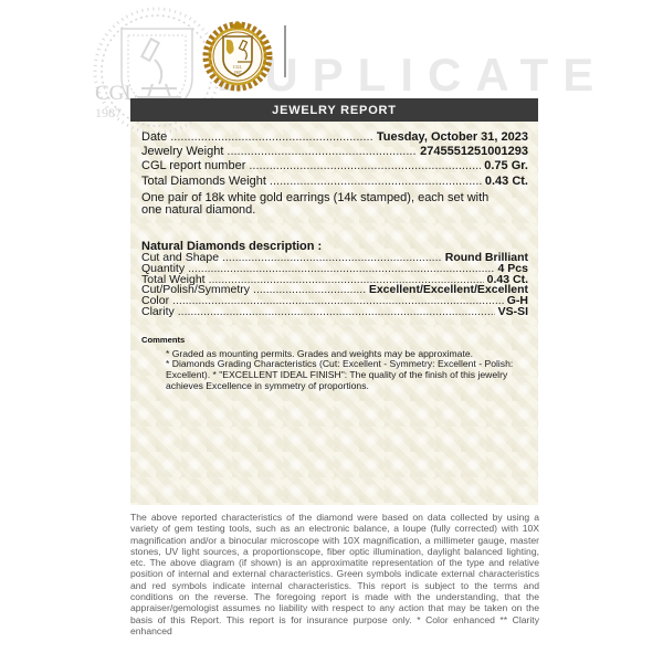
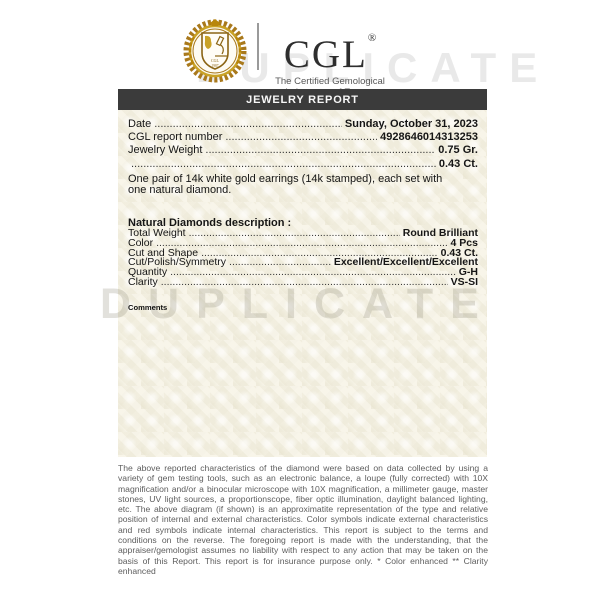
- CGL
- 1987
  UPLICATE
+ DUPLICATE
+ CGL®
+ The Certified Gemological
  JEWELRY REPORT
  Date
- Tuesday, October 31, 2023
+ Sunday, October 31, 2023
- Jewelry Weight
+ CGL report number
- 2745551251001293
+ 4928646014313253
- CGL report number
+ Jewelry Weight
  0.75 Gr.
- Total Diamonds Weight
  0.43 Ct.
- One pair of 18k white gold earrings (14k stamped), each set with one natural diamond.
+ One pair of 14k white gold earrings (14k stamped), each set with one natural diamond.
  Natural Diamonds description :
- Cut and Shape
+ Total Weight
  Round Brilliant
- Quantity
+ Color
  4 Pcs
- Total Weight
+ Cut and Shape
  0.43 Ct.
  Cut/Polish/Symmetry
  Excellent/Excellent/Excellent
- Color
+ Quantity
  G-H
  Clarity
  VS-SI
  Comments
- * Graded as mounting permits. Grades and weights may be approximate.
- * Diamonds Grading Characteristics (Cut: Excellent - Symmetry: Excellent - Polish: Excellent). * "EXCELLENT IDEAL FINISH": The quality of the finish of this jewelry achieves Excellence in symmetry of proportions.
- The above reported characteristics of the diamond were based on data collected by using a variety of gem testing tools, such as an electronic balance, a loupe (fully corrected) with 10X magnification and/or a binocular microscope with 10X magnification, a millimeter gauge, master stones, UV light sources, a proportionscope, fiber optic illumination, daylight balanced lighting, etc. The above diagram (if shown) is an approximatite representation of the type and relative position of internal and external characteristics. Green symbols indicate external characteristics and red symbols indicate internal characteristics. This report is subject to the terms and conditions on the reverse. The foregoing report is made with the understanding, that the appraiser/gemologist assumes no liability with respect to any action that may be taken on the basis of this Report. This report is for insurance purpose only. * Color enhanced ** Clarity enhanced
+ The above reported characteristics of the diamond were based on data collected by using a variety of gem testing tools, such as an electronic balance, a loupe (fully corrected) with 10X magnification and/or a binocular microscope with 10X magnification, a millimeter gauge, master stones, UV light sources, a proportionscope, fiber optic illumination, daylight balanced lighting, etc. The above diagram (if shown) is an approximatite representation of the type and relative position of internal and external characteristics. Color symbols indicate external characteristics and red symbols indicate internal characteristics. This report is subject to the terms and conditions on the reverse. The foregoing report is made with the understanding, that the appraiser/gemologist assumes no liability with respect to any action that may be taken on the basis of this Report. This report is for insurance purpose only. * Color enhanced ** Clarity enhanced
